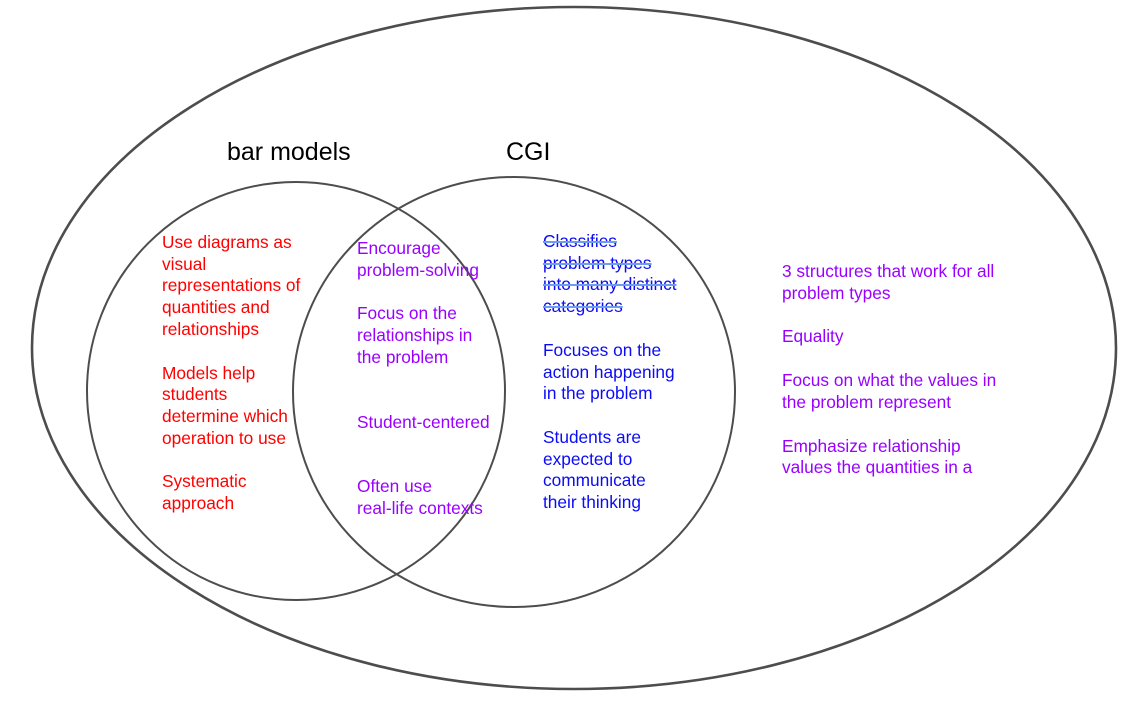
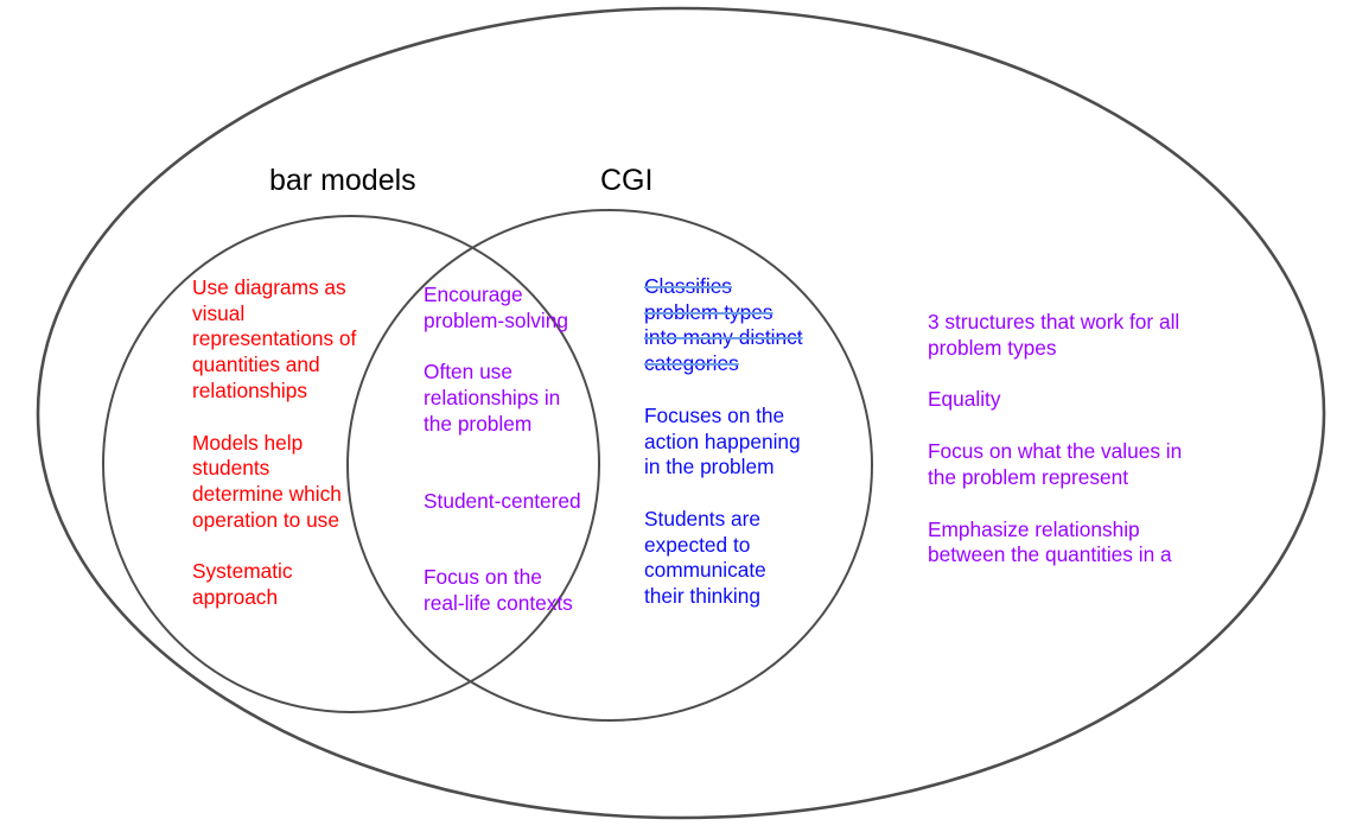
  bar models
  CGI
  Use diagrams as
  visual
  representations of
  quantities and
  relationships
  Models help
  students
  determine which
  operation to use
  Systematic
  approach
  Encourage
  problem-solving
- Focus on the
+ Often use
  relationships in
  the problem
  Student-centered
- Often use
+ Focus on the
  real-life contexts
  Classifies
  problem types
  into many distinct
  categories
  Focuses on the
  action happening
  in the problem
  Students are
  expected to
  communicate
  their thinking
  3 structures that work for all
  problem types
  Equality
  Focus on what the values in
  the problem represent
  Emphasize relationship
- values the quantities in a
+ between the quantities in a
